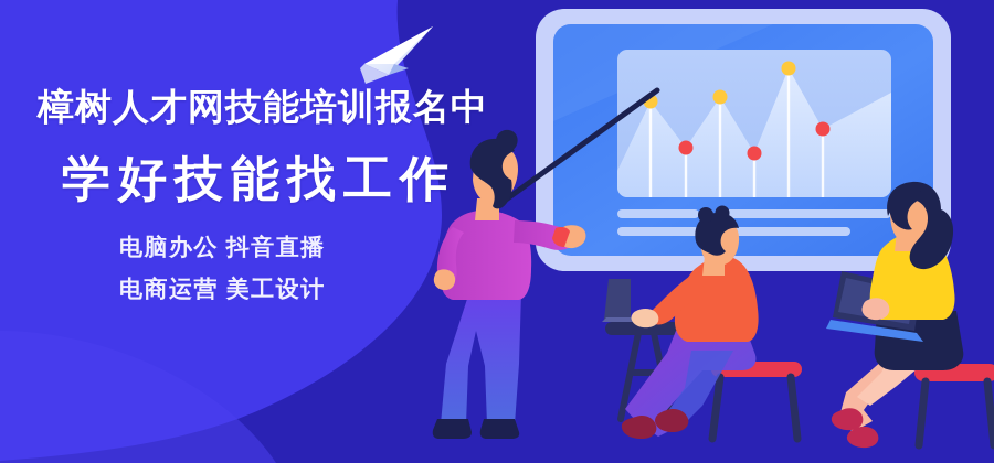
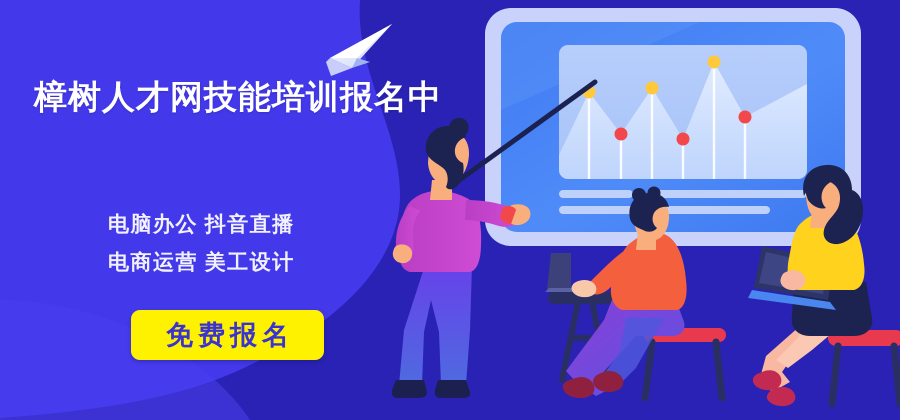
  樟树人才网技能培训报名中
- 学好技能找工作
  电脑办公 抖音直播
  电商运营 美工设计
+ 免费报名
